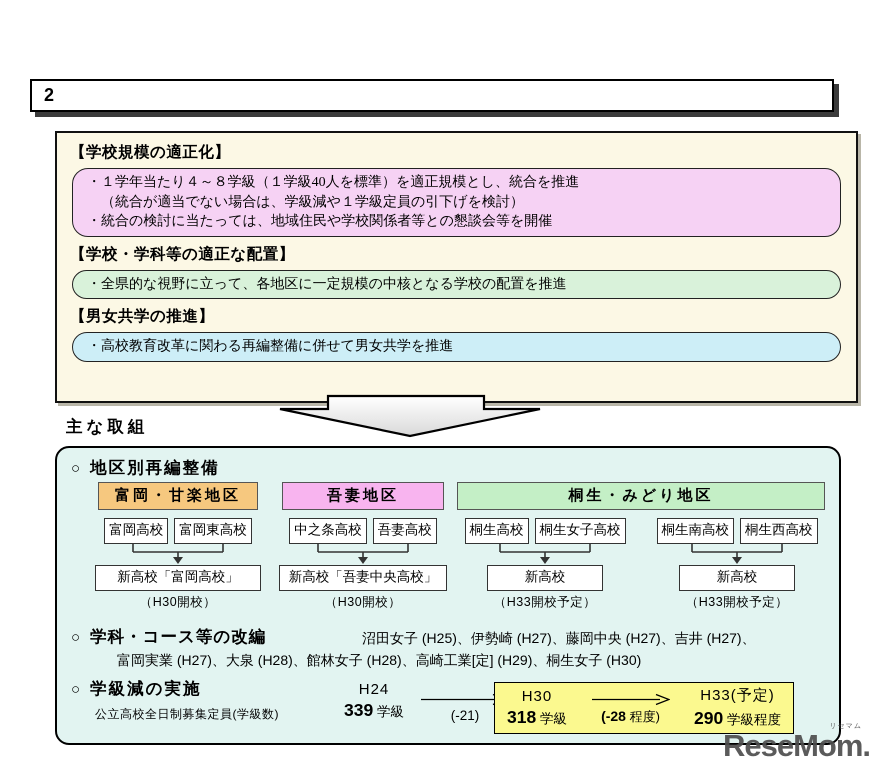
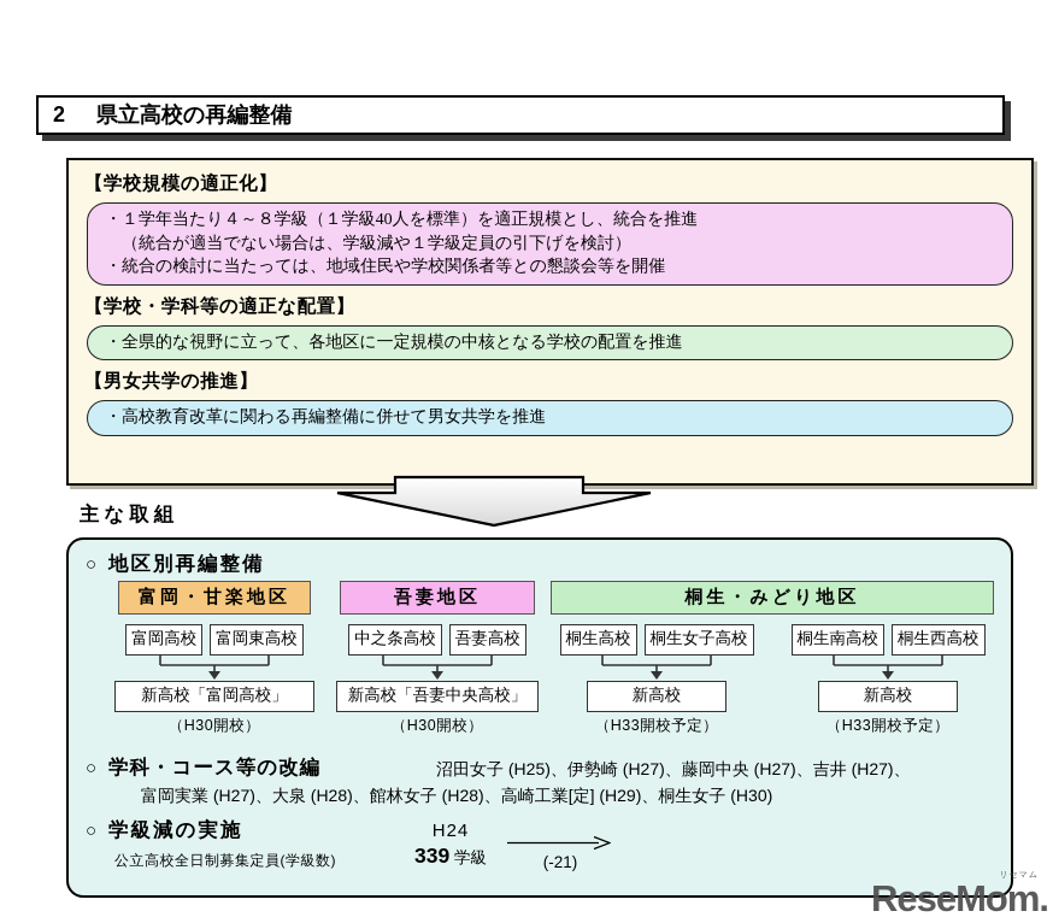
  2
+ 県立高校の再編整備
  【学校規模の適正化】
  ・１学年当たり４～８学級（１学級40人を標準）を適正規模とし、統合を推進
  （統合が適当でない場合は、学級減や１学級定員の引下げを検討）
  ・統合の検討に当たっては、地域住民や学校関係者等との懇談会等を開催
  【学校・学科等の適正な配置】
  ・全県的な視野に立って、各地区に一定規模の中核となる学校の配置を推進
  【男女共学の推進】
  ・高校教育改革に関わる再編整備に併せて男女共学を推進
  主な取組
  ○
  地区別再編整備
  富岡・甘楽地区
  富岡高校
  富岡東高校
  新高校「富岡高校」
  （H30開校）
  吾妻地区
  中之条高校
  吾妻高校
  新高校「吾妻中央高校」
  （H30開校）
  桐生・みどり地区
  桐生高校
  桐生女子高校
  新高校
  （H33開校予定）
  桐生南高校
  桐生西高校
  新高校
  （H33開校予定）
  ○
  学科・コース等の改編
  沼田女子 (H25)、伊勢崎 (H27)、藤岡中央 (H27)、吉井 (H27)、
  富岡実業 (H27)、大泉 (H28)、館林女子 (H28)、高崎工業[定] (H29)、桐生女子 (H30)
  ○
  学級減の実施
  公立高校全日制募集定員(学級数)
  H24
  339 学級
  (-21)
- H30
- 318 学級
- (-28 程度)
- H33(予定)
- 290 学級程度
  ReseMom.
